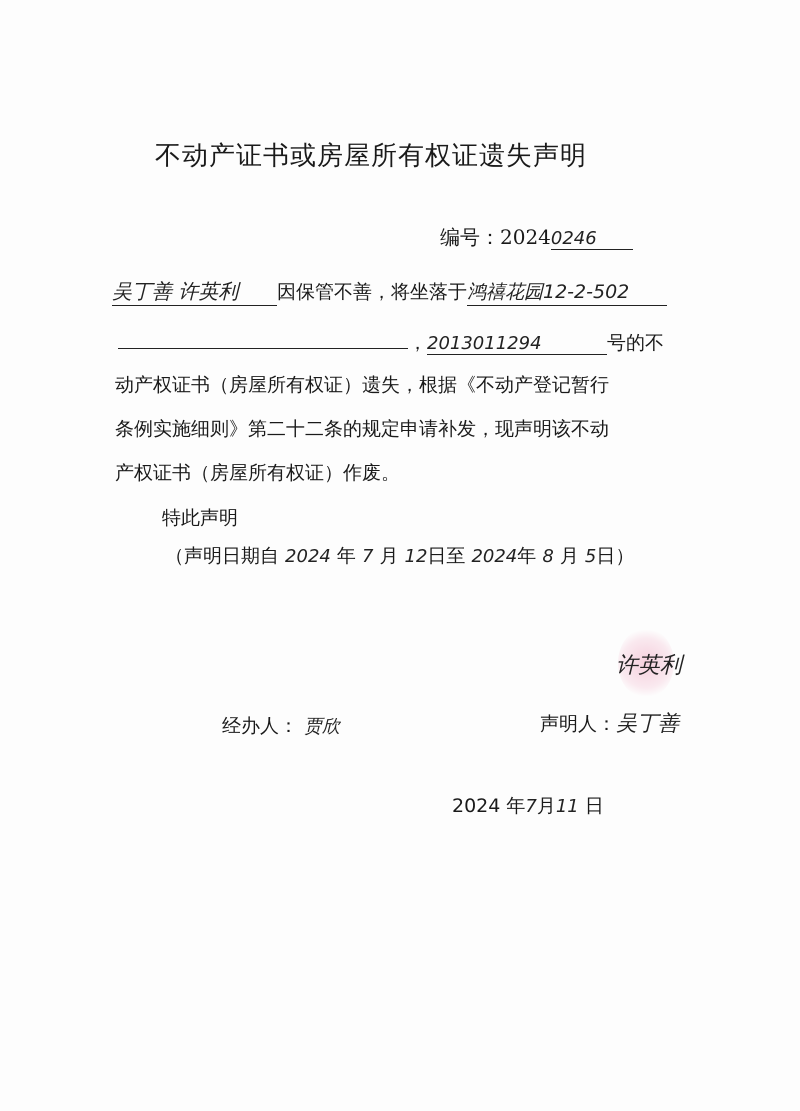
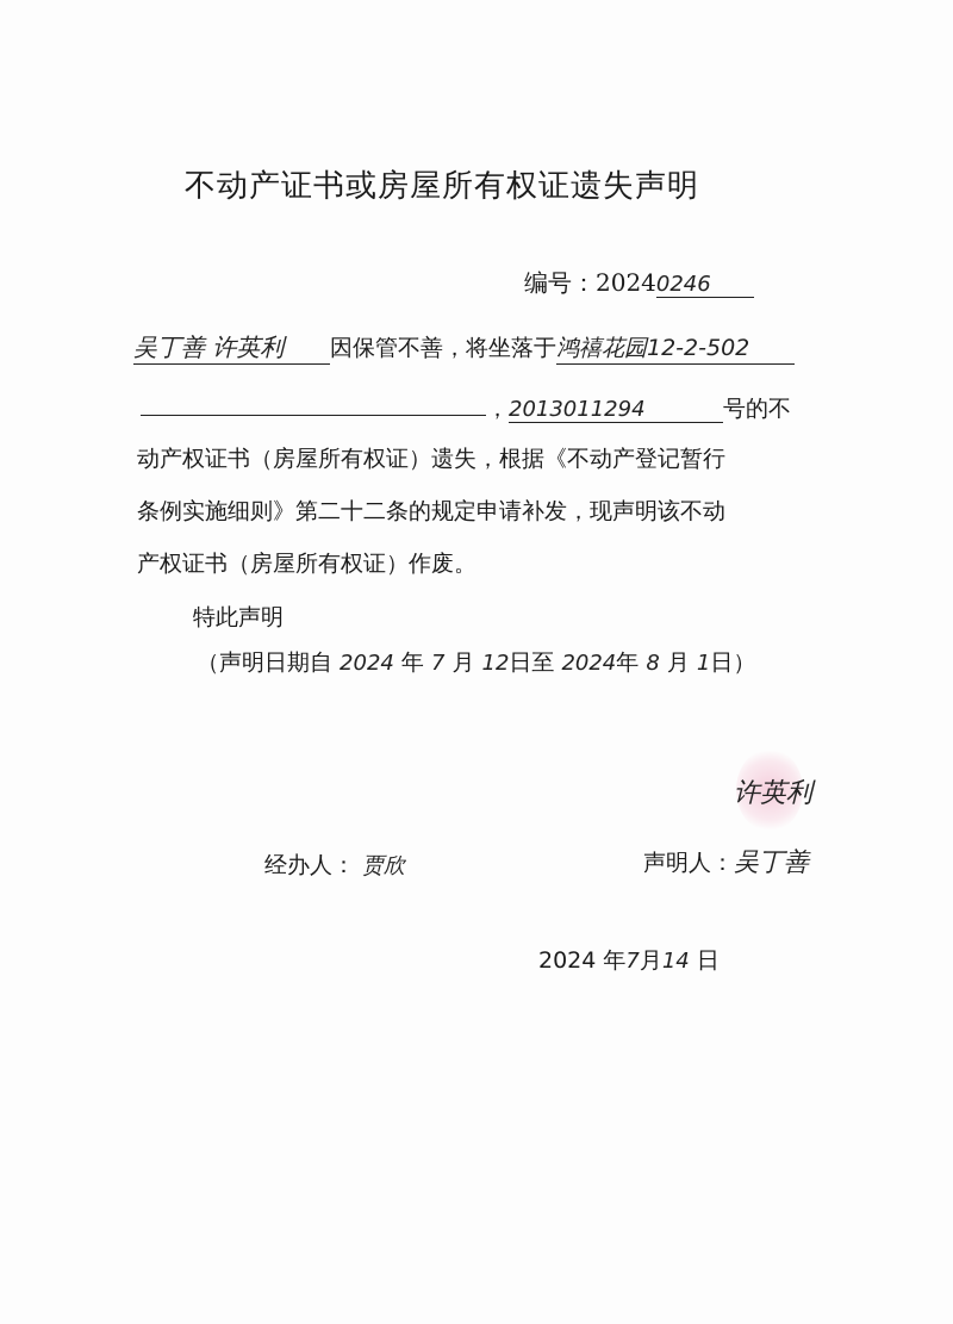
  不动产证书或房屋所有权证遗失声明
  编号：20240246
  吴丁善 许英利 因保管不善，将坐落于鸿禧花园12-2-502
  ，2013011294 号的不
  动产权证书（房屋所有权证）遗失，根据《不动产登记暂行
  条例实施细则》第二十二条的规定申请补发，现声明该不动
  产权证书（房屋所有权证）作废。
  特此声明
- （声明日期自 2024 年 7 月 12日至 2024年 8 月 5日）
+ （声明日期自 2024 年 7 月 12日至 2024年 8 月 1日）
  许英利
  经办人： 贾欣
  声明人：吴丁善
- 2024 年7月11 日
+ 2024 年7月14 日
